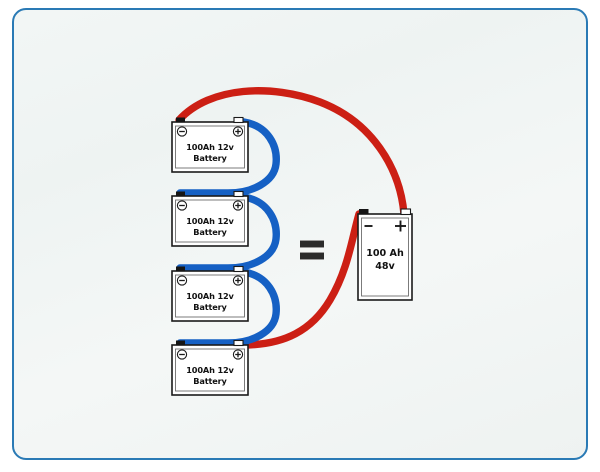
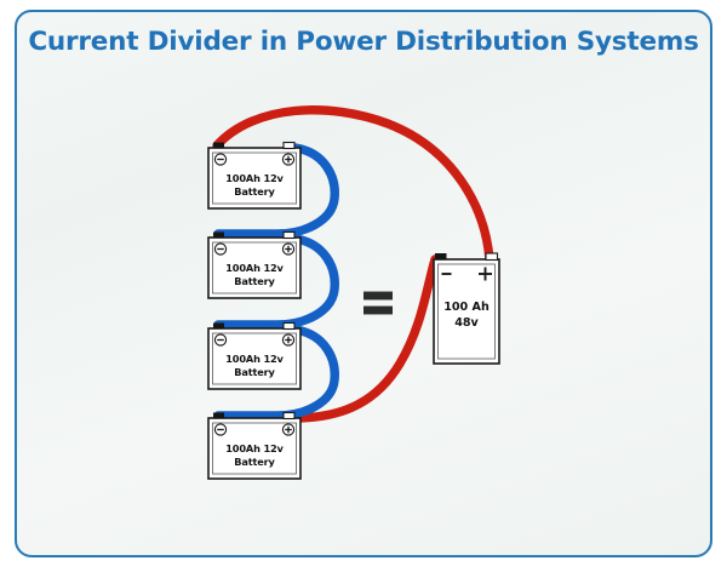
+ Current Divider in Power Distribution Systems
  100Ah 12v
  Battery
  100Ah 12v
  Battery
  100Ah 12v
  Battery
  100Ah 12v
  Battery
  100 Ah
  48v
